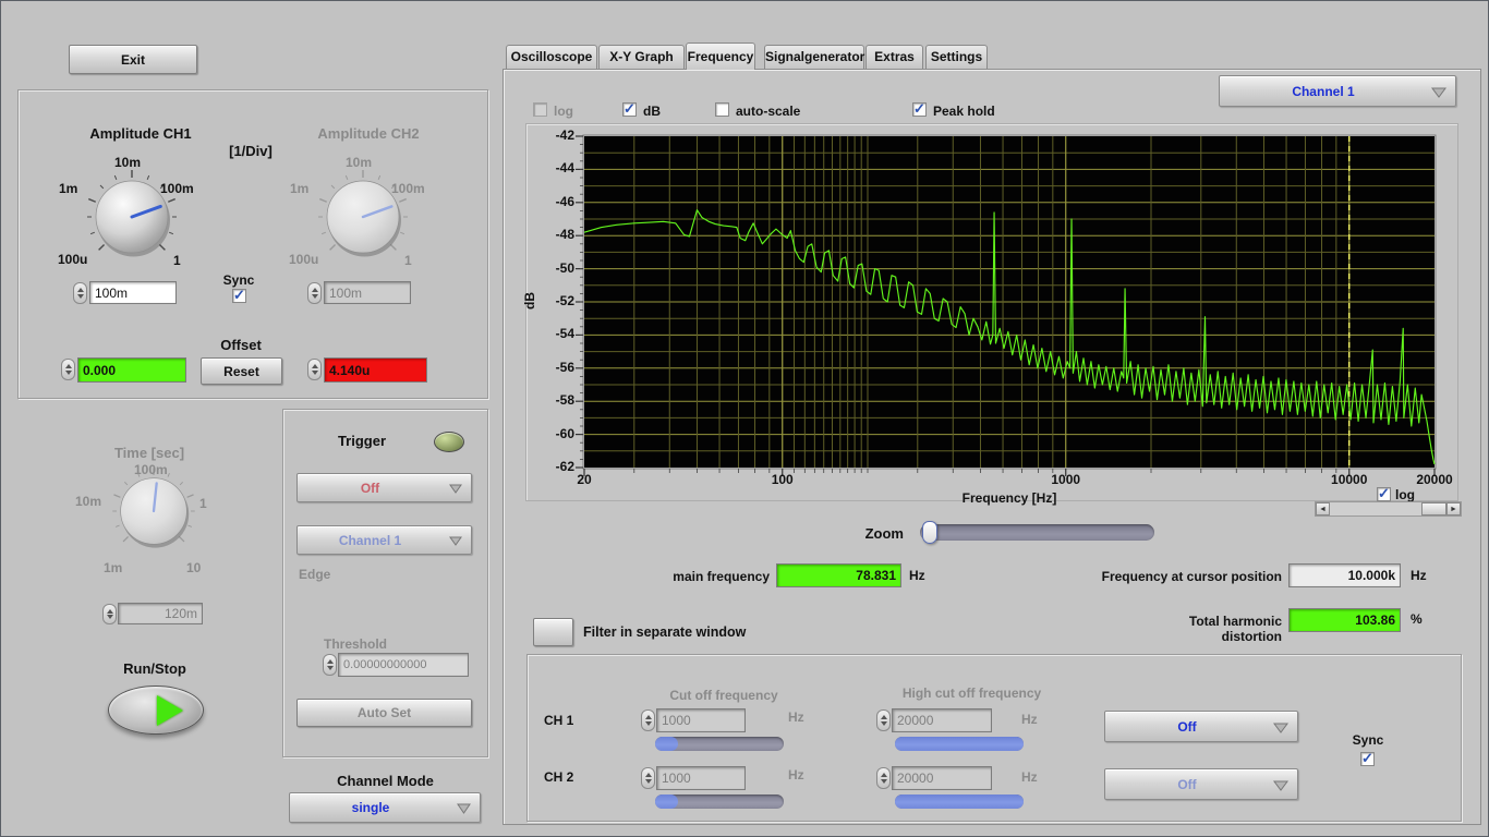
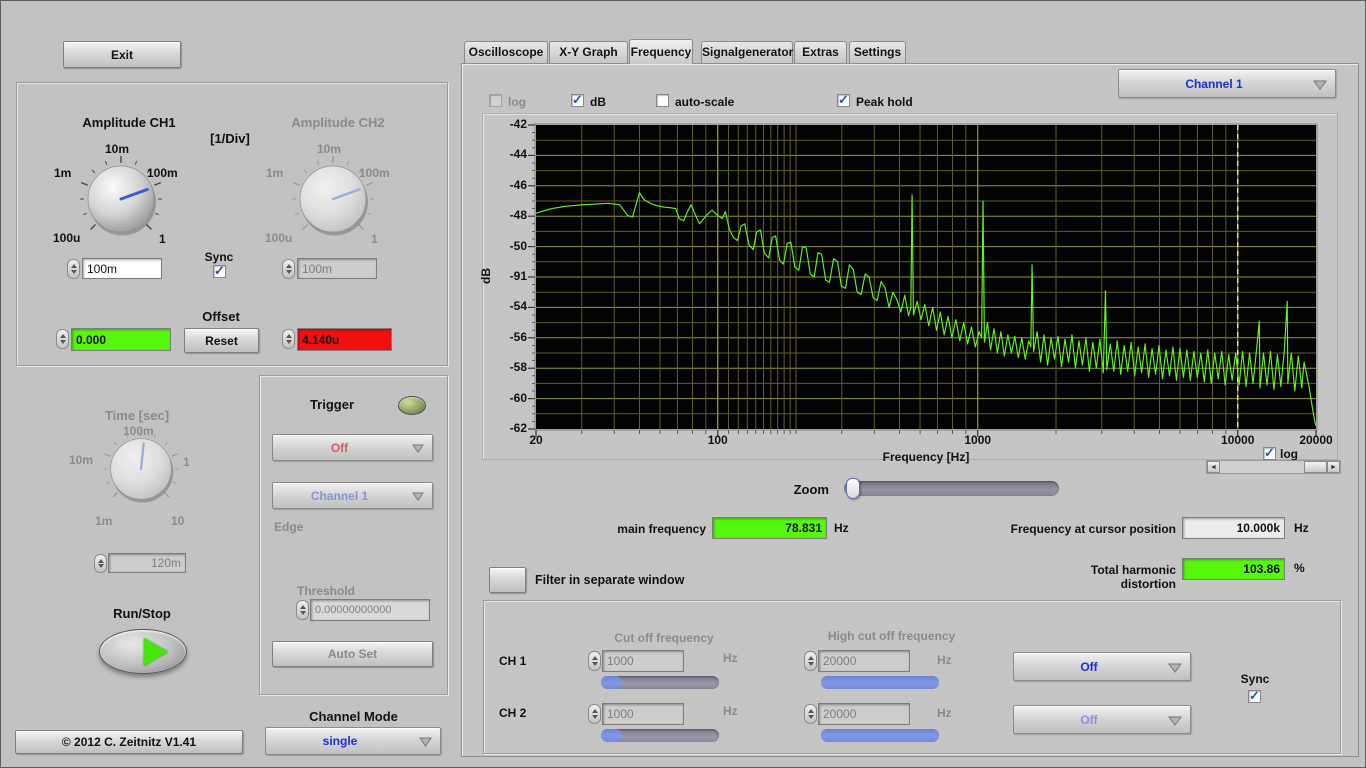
  Exit
  Amplitude CH1
  [1/Div]
  Amplitude CH2
  10m
  1m
  100m
  100u
  1
  10m
  1m
  100m
  100u
  1
  Sync
  100m
  100m
  Offset
  0.000
  Reset
  4.140u
  Time [sec]
  100m
  10m
  1
  1m
  10
  120m
  Run/Stop
+ © 2012 C. Zeitnitz V1.41
  Trigger
  Off
  Channel 1
  Edge
  Threshold
  0.00000000000
  Auto Set
  Channel Mode
  single
  Oscilloscope
  X-Y Graph
  Frequency
  Signalgenerator
  Extras
  Settings
  Channel 1
  log
  dB
  auto-scale
  Peak hold
  -42
  -44
  -46
  -48
  -50
- -52
+ -91
  -54
  -56
  -58
  -60
  -62
  20
  100
  1000
  10000
  20000
  Frequency [Hz]
  log
  Zoom
  main frequency
  78.831
  Hz
  Frequency at cursor position
  10.000k
  Hz
  Filter in separate window
  Total harmonic distortion
  103.86
  %
  Cut off frequency
  High cut off frequency
  CH 1
  1000
  Hz
  20000
  Hz
  CH 2
  1000
  Hz
  20000
  Hz
  Off
  Off
  Sync
